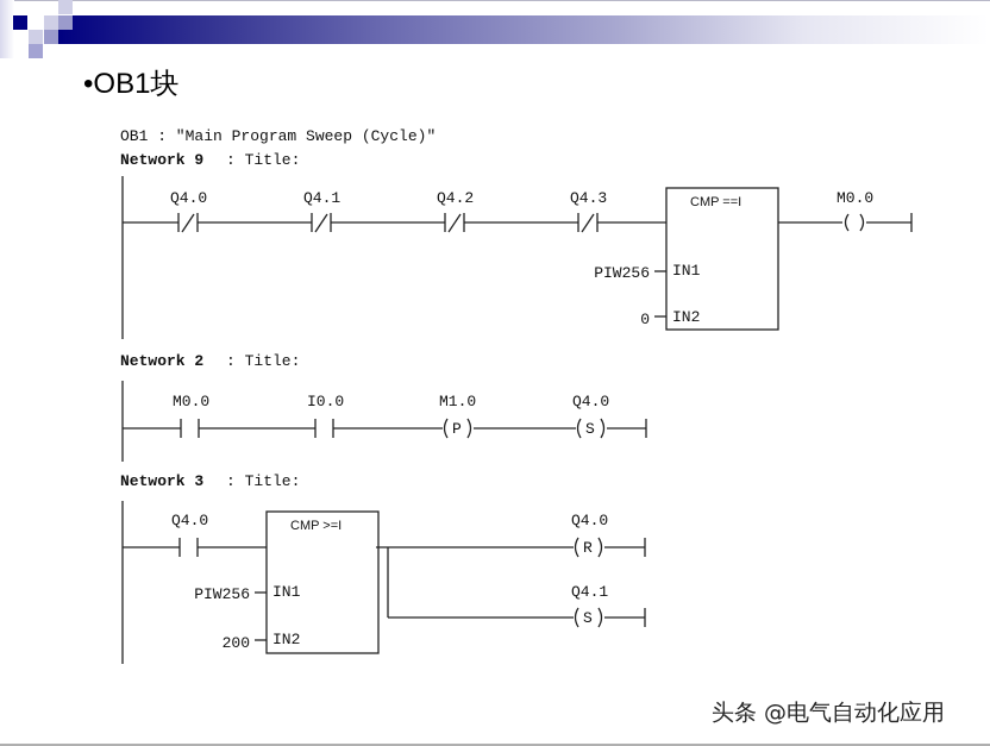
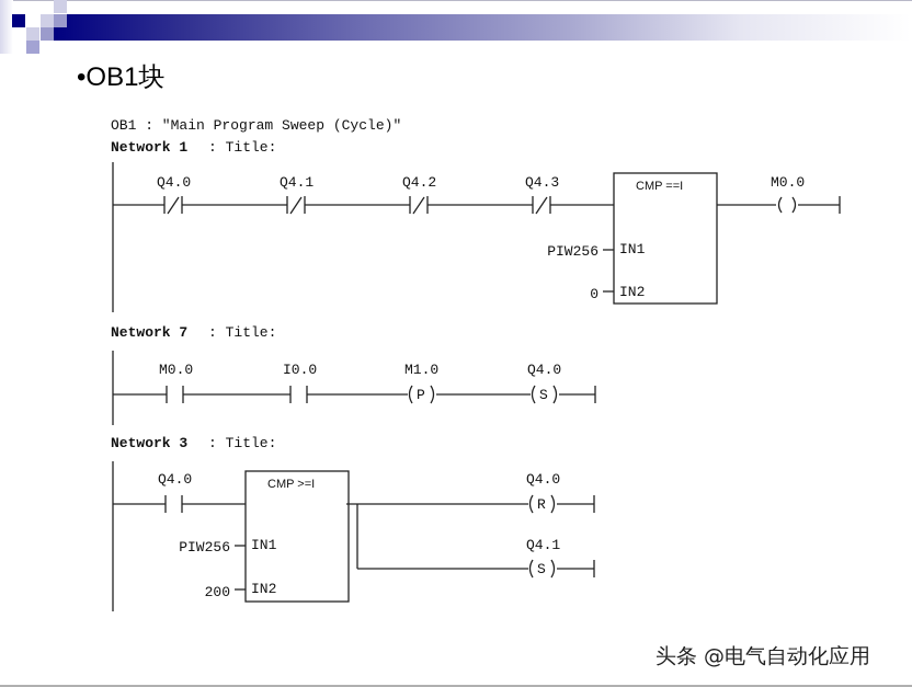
  •OB1块
  OB1 : "Main Program Sweep (Cycle)"
- Network 9
+ Network 1
  : Title:
  Q4.0
  Q4.1
  Q4.2
  Q4.3
  CMP ==I
  IN1
  PIW256
  IN2
  0
  M0.0
- Network 2
+ Network 7
  : Title:
  M0.0
  I0.0
  P
  M1.0
  S
  Q4.0
  Network 3
  : Title:
  Q4.0
  CMP >=I
  IN1
  PIW256
  IN2
  200
  R
  Q4.0
  S
  Q4.1
  头条 @电气自动化应用
